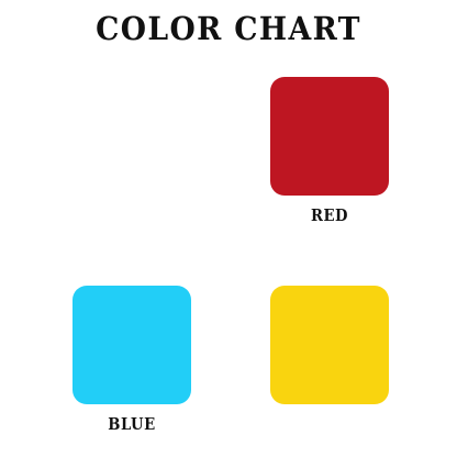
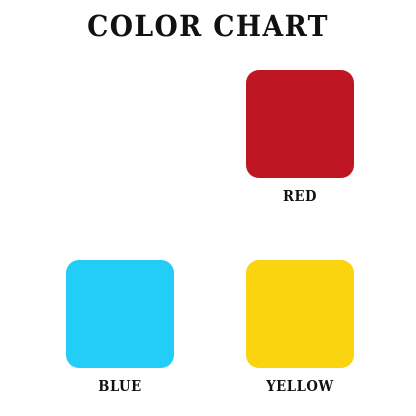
  COLOR CHART
  RED
  BLUE
+ YELLOW
